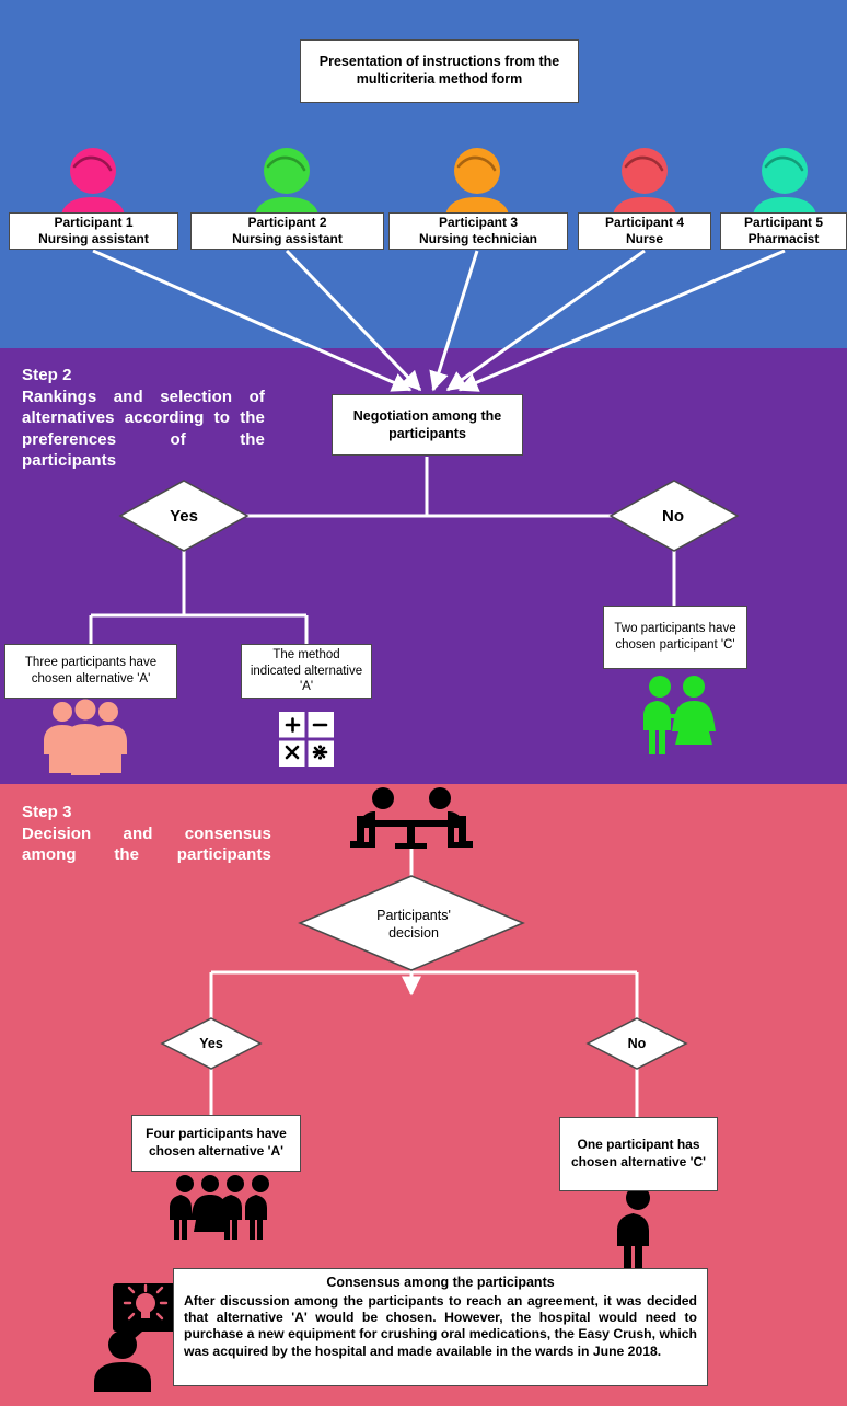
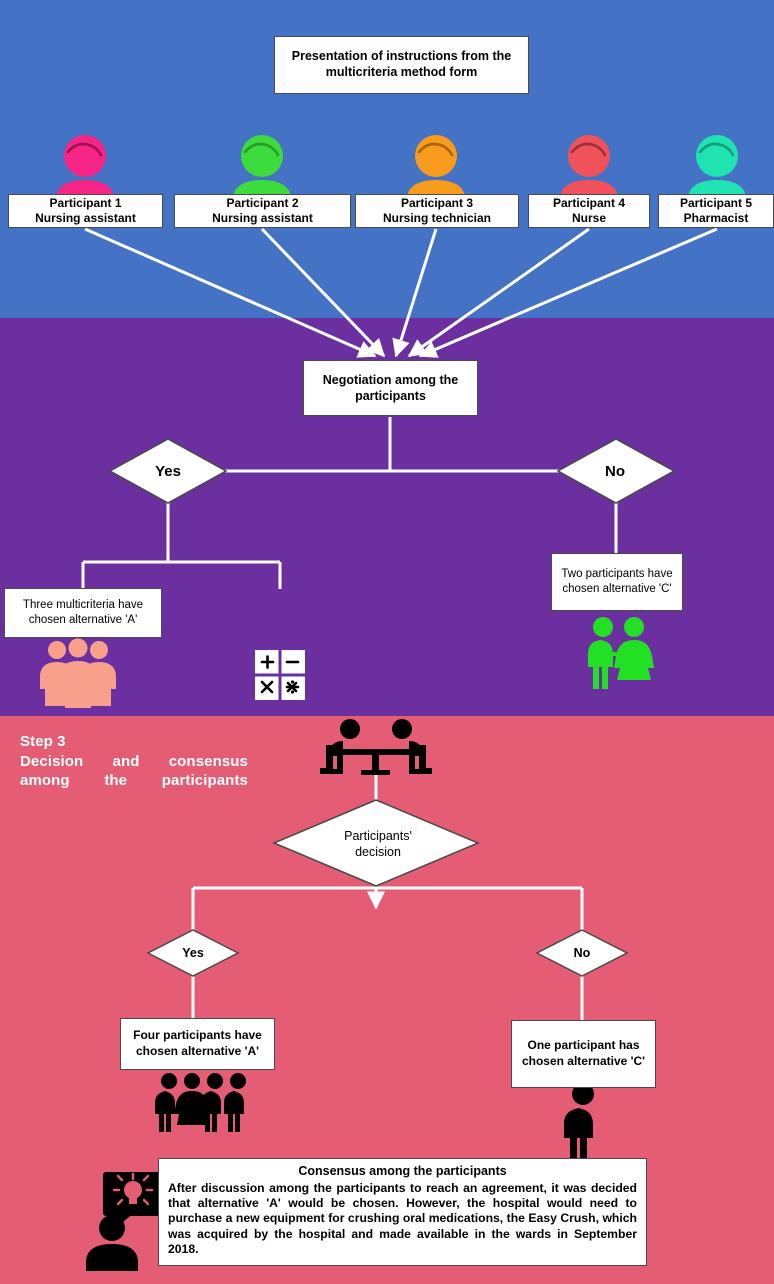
- Step 2
- Rankings and selection of alternatives according to the preferences of the participants
  Step 3
  Decision and consensus among the participants
  Presentation of instructions from the multicriteria method form
  Participant 1
  Nursing assistant
  Participant 2
  Nursing assistant
  Participant 3
  Nursing technician
  Participant 4
  Nurse
  Participant 5
  Pharmacist
  Negotiation among the participants
  Yes
  No
- Three participants have chosen alternative 'A'
+ Three multicriteria have chosen alternative 'A'
- The method indicated alternative 'A'
- Two participants have chosen participant 'C'
+ Two participants have chosen alternative 'C'
  Participants'
  decision
  Yes
  No
  Four participants have chosen alternative 'A'
  One participant has chosen alternative 'C'
  Consensus among the participants
- After discussion among the participants to reach an agreement, it was decided that alternative 'A' would be chosen. However, the hospital would need to purchase a new equipment for crushing oral medications, the Easy Crush, which was acquired by the hospital and made available in the wards in June 2018.
+ After discussion among the participants to reach an agreement, it was decided that alternative 'A' would be chosen. However, the hospital would need to purchase a new equipment for crushing oral medications, the Easy Crush, which was acquired by the hospital and made available in the wards in September 2018.
